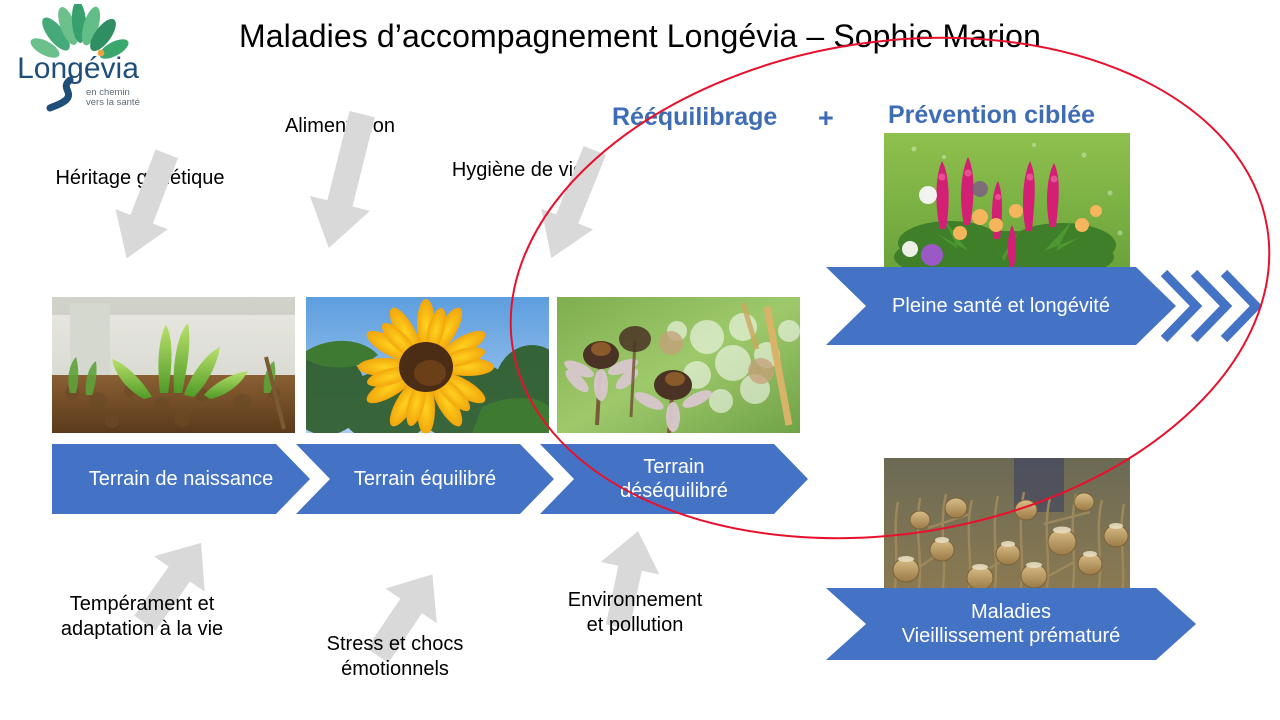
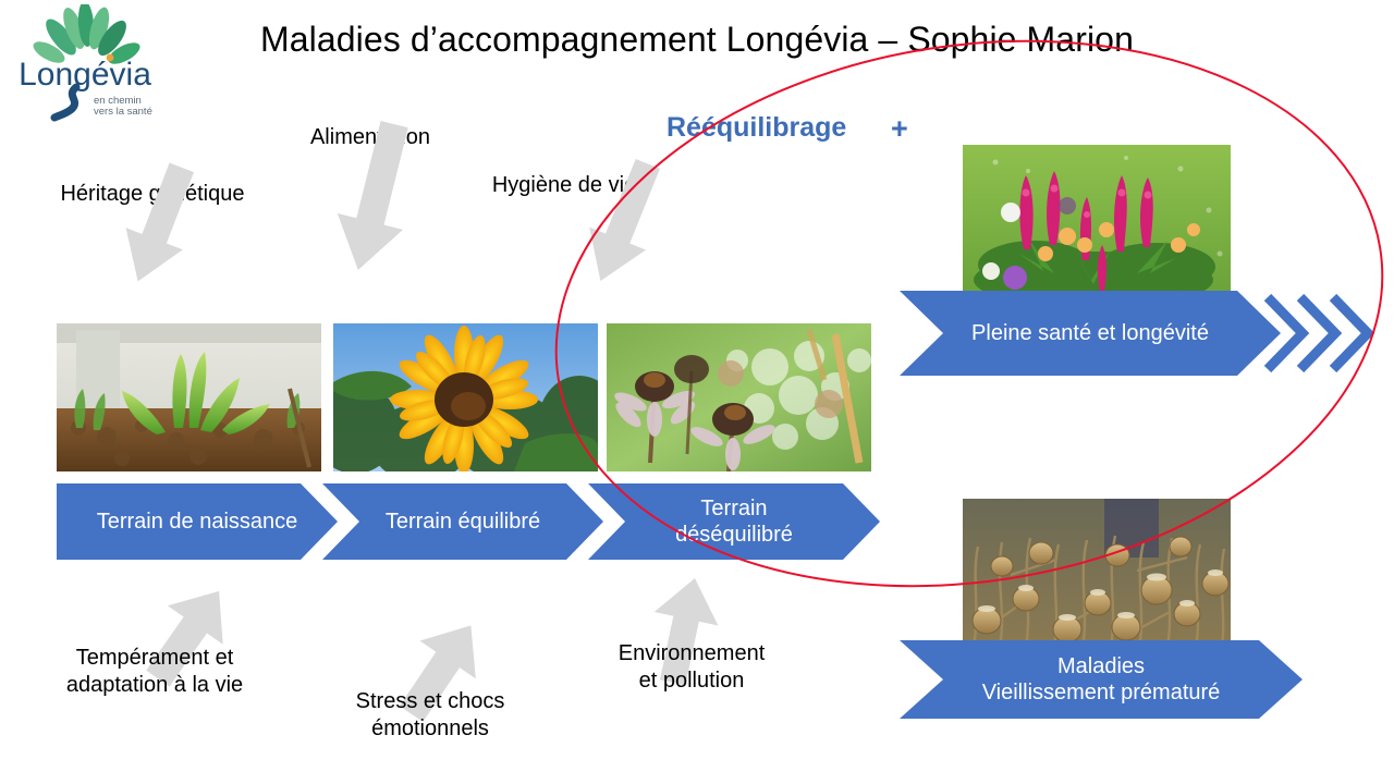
  Longévia
  en chemin
  vers la santé
  Maladies d’accompagnement Longévia – Sophie Marion
  Réquilibrage
  +
- Prévention ciblée
  Héritage gétique
  Hygiène de vi
  Terrain de naissance
  Terrain équilibré
  Terrain
  éséquilibré
  Pleine santé et longévité
  Maladies
  Vieillissement prématuré
  Tempérament et
  adaptation à la vie
  Stress et chocs
  émotionnels
  Environnement
  et pollution
